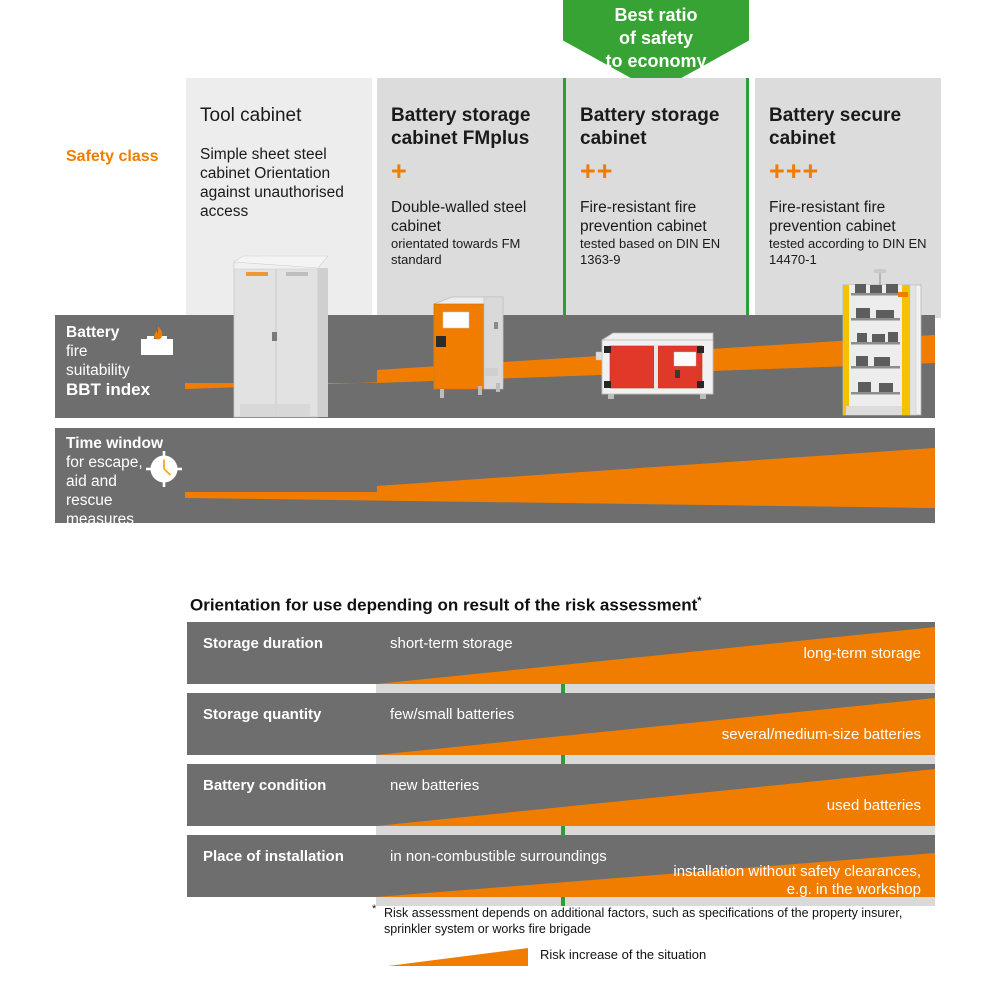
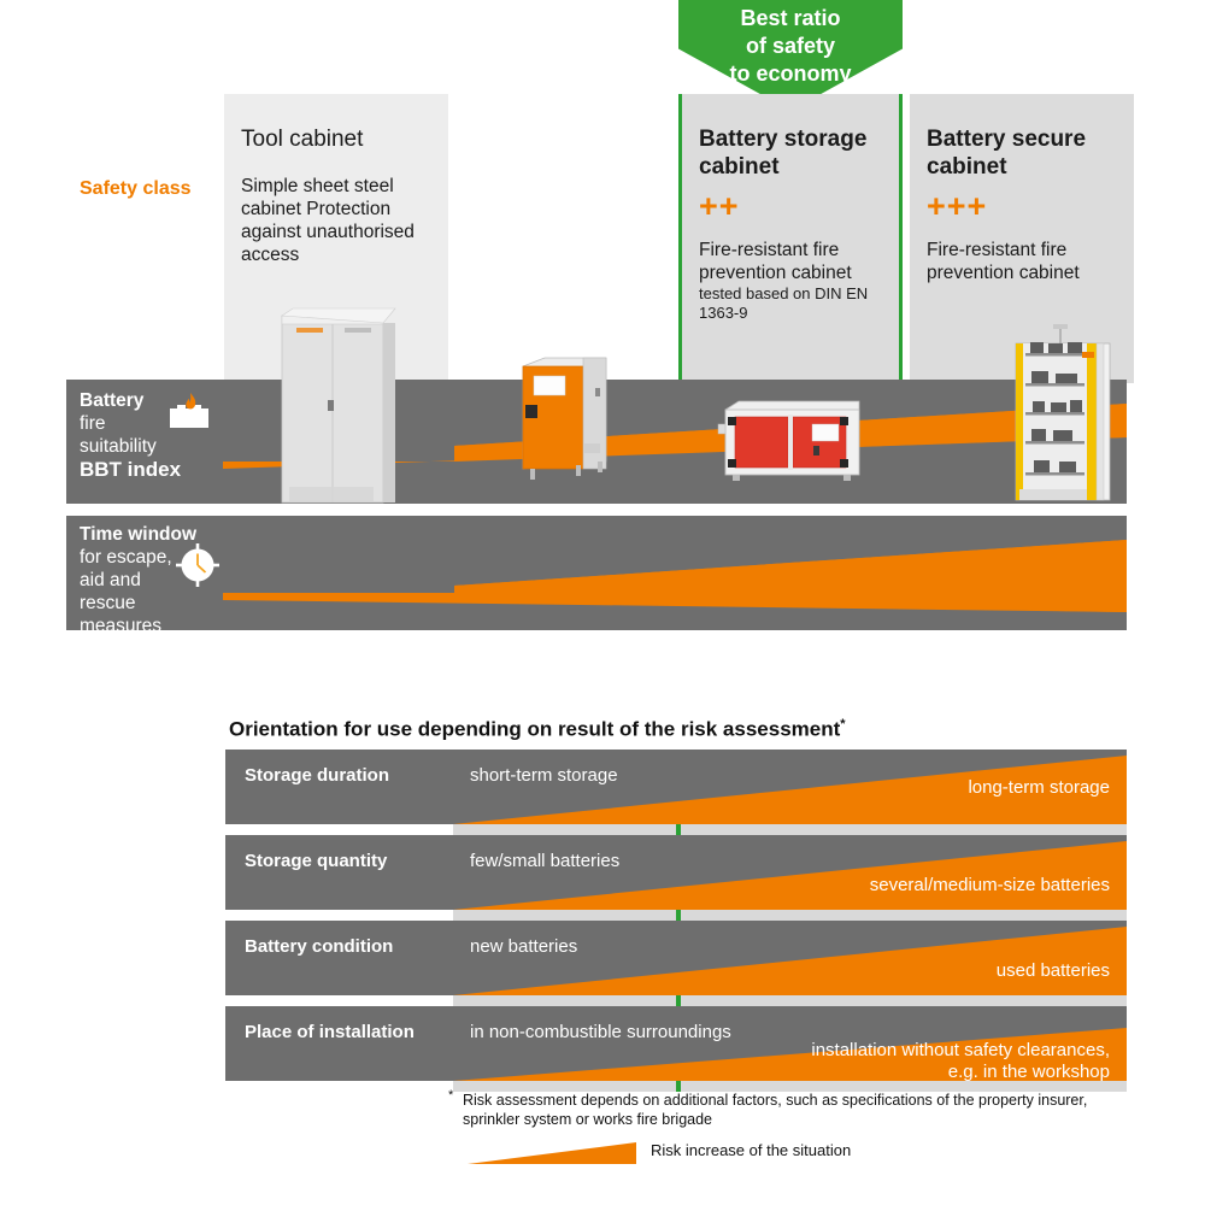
  Best ratio
  of safety
  to economy
  Safety class
  Tool cabinet
- Simple sheet steel cabinet Orientation against unauthorised access
+ Simple sheet steel cabinet Protection against unauthorised access
- Battery storage cabinet FMplus
- +
- Double-walled steel cabinet
- orientated towards FM standard
  Battery storage cabinet
  ++
  Fire-resistant fire prevention cabinet
  tested based on DIN EN 1363-9
  Battery secure cabinet
  +++
  Fire-resistant fire prevention cabinet
- tested according to DIN EN 14470-1
  Battery
  fire
  suitability
  BBT index
  Time window
  for escape,
  aid and
  rescue
  measures
  Orientation for use depending on result of the risk assessment*
  Storage duration
  short-term storage
  long-term storage
  Storage quantity
  few/small batteries
  several/medium-size batteries
  Battery condition
  new batteries
  used batteries
  Place of installation
  in non-combustible surroundings
  installation without safety clearances,
  e.g. in the workshop
  *
  Risk assessment depends on additional factors, such as specifications of the property insurer, sprinkler system or works fire brigade
  Risk increase of the situation
